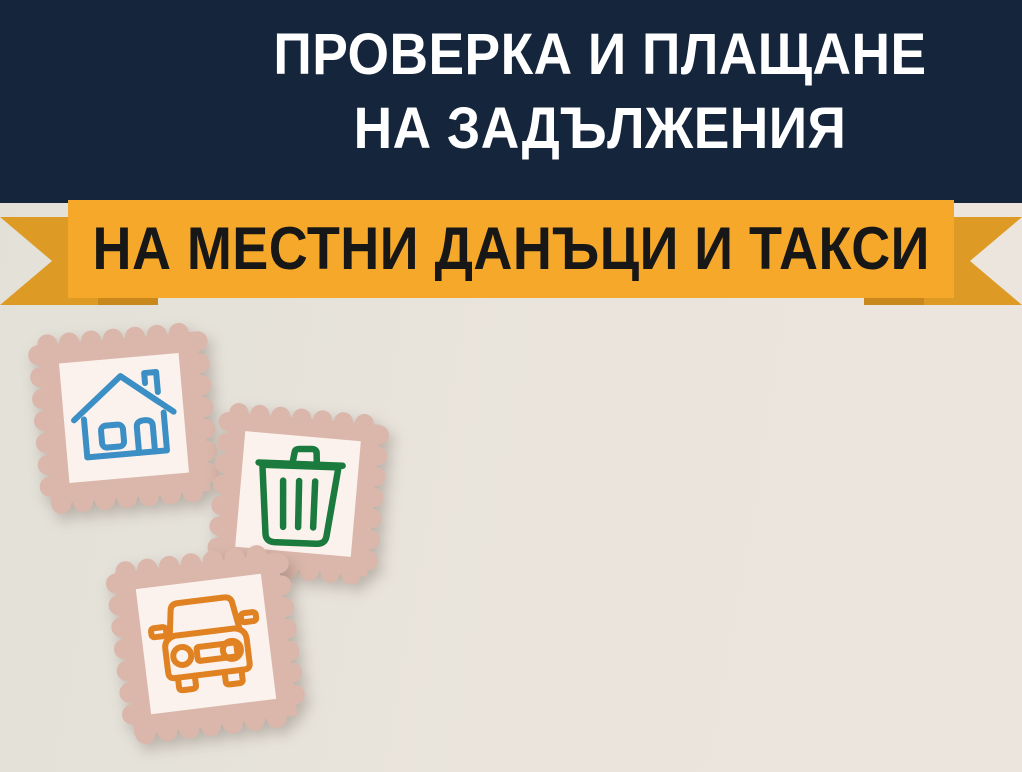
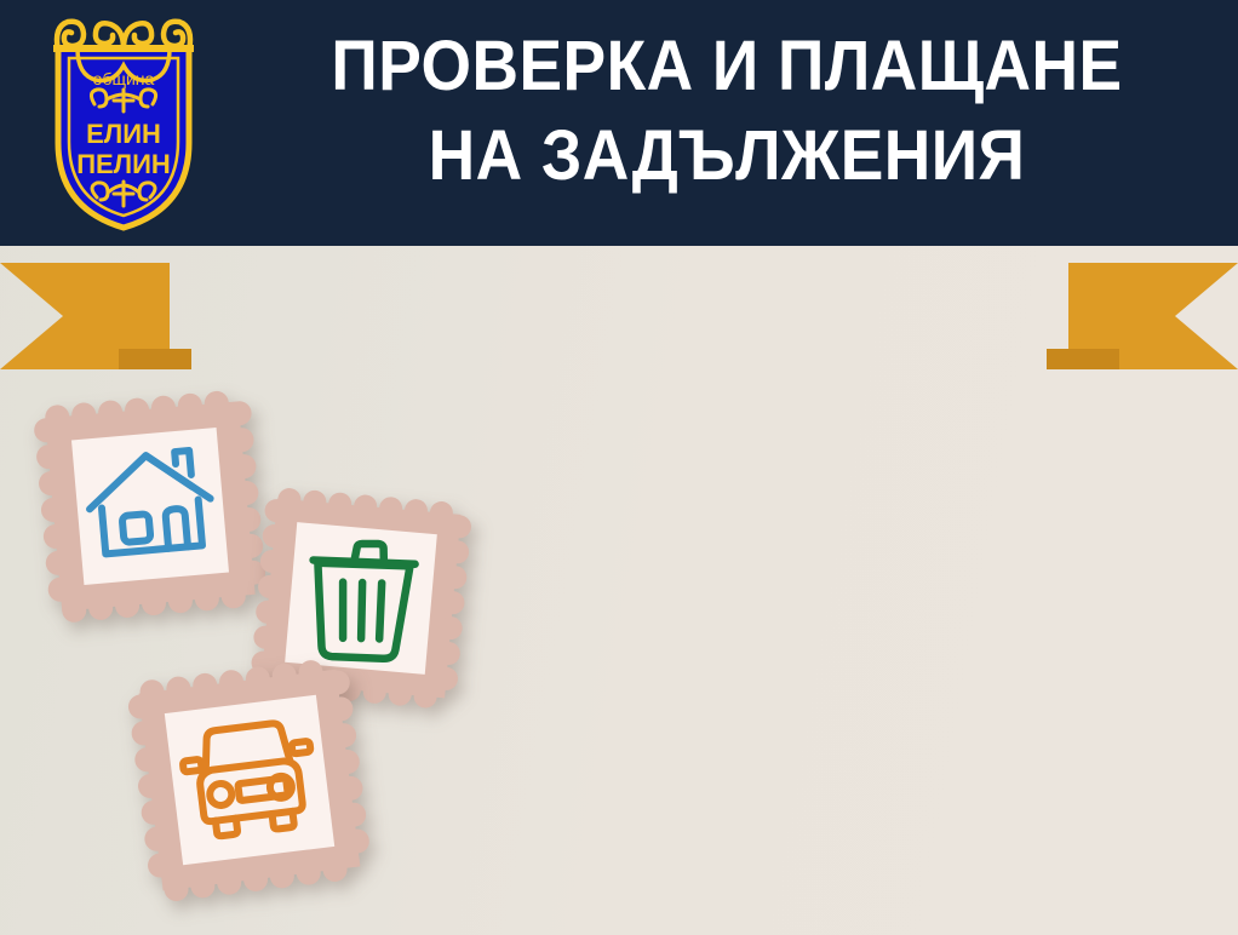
+ община
+ ЕЛИН
+ ПЕЛИН
  ПРОВЕРКА И ПЛАЩАНЕ
  НА ЗАДЪЛЖЕНИЯ
- НА МЕСТНИ ДАНЪЦИ И ТАКСИ
